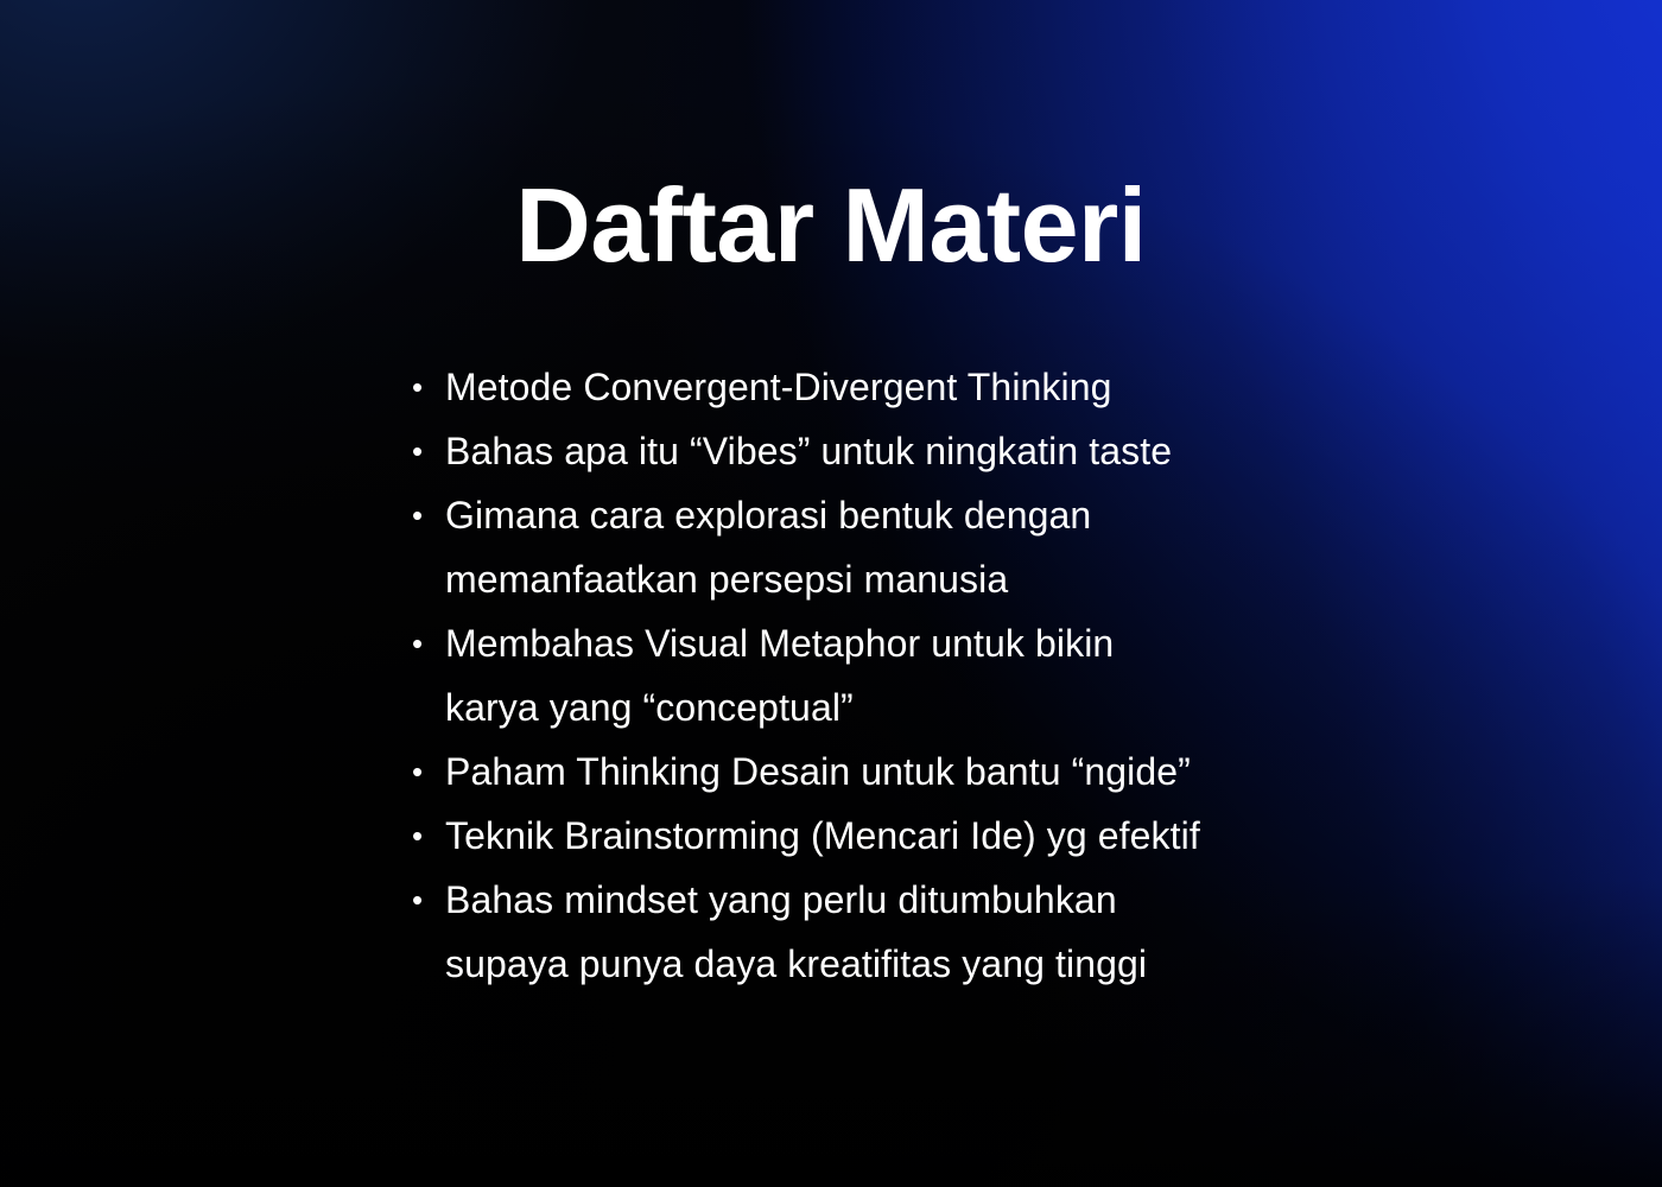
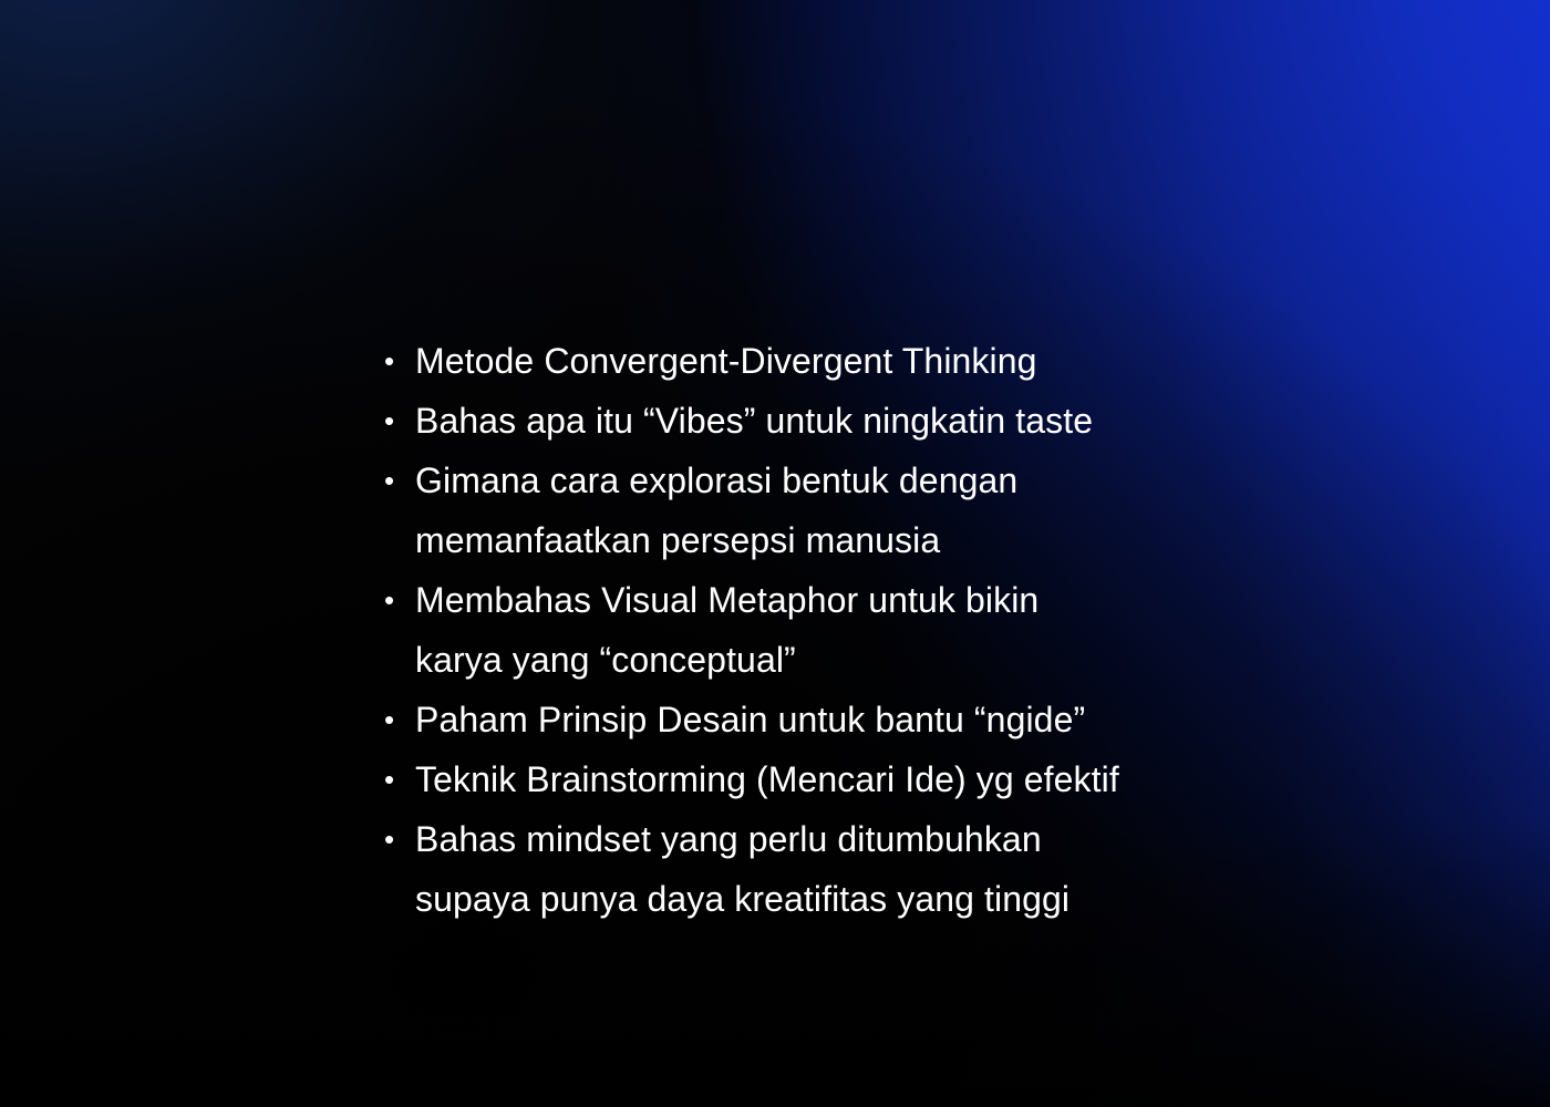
- Daftar Materi
  •
  Metode Convergent-Divergent Thinking
  •
  Bahas apa itu “Vibes” untuk ningkatin taste
  •
  Gimana cara explorasi bentuk dengan
  memanfaatkan persepsi manusia
  •
  Membahas Visual Metaphor untuk bikin
  karya yang “conceptual”
  •
- Paham Thinking Desain untuk bantu “ngide”
+ Paham Prinsip Desain untuk bantu “ngide”
  •
  Teknik Brainstorming (Mencari Ide) yg efektif
  •
  Bahas mindset yang perlu ditumbuhkan
  supaya punya daya kreatifitas yang tinggi
